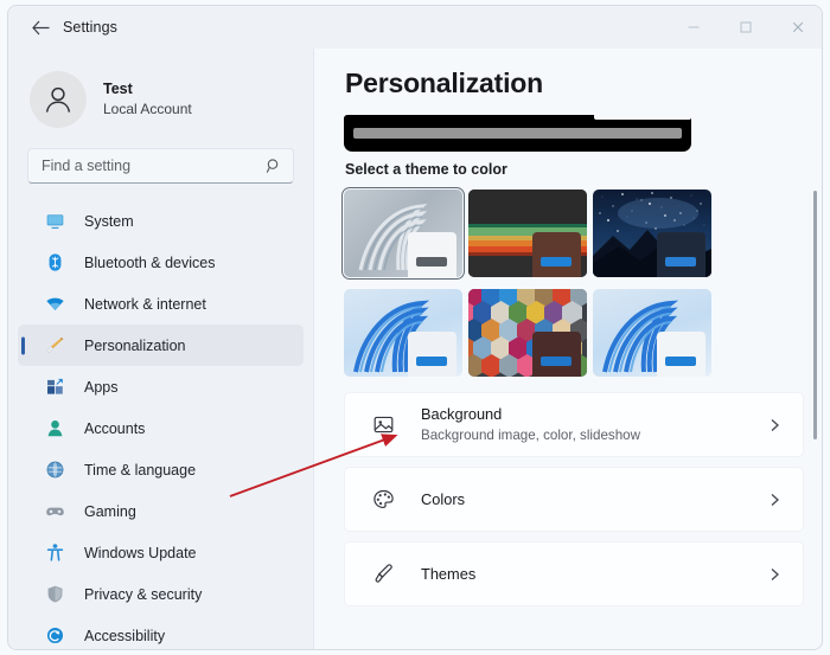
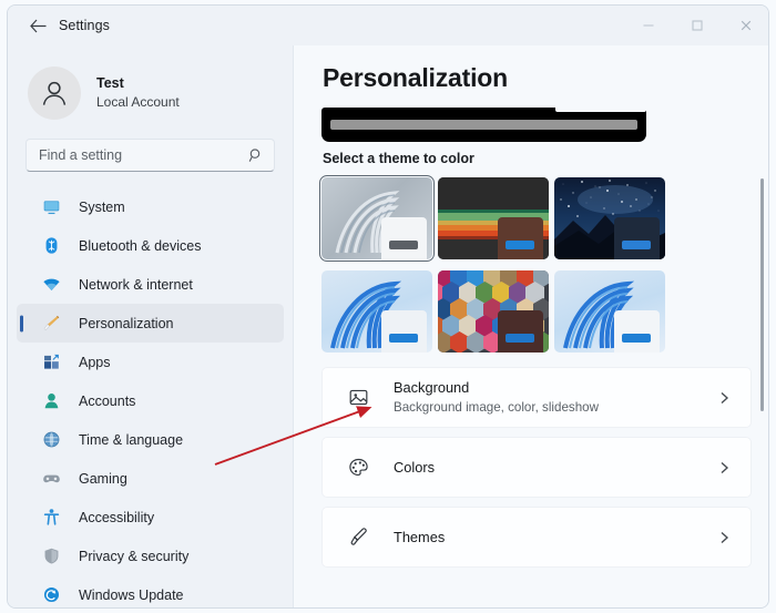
  Settings
  Test
  Local Account
  Find a setting
  System
  Bluetooth & devices
  Network & internet
  Personalization
  Apps
  Accounts
  Time & language
  Gaming
- Windows Update
+ Accessibility
  Privacy & security
- Accessibility
+ Windows Update
  Personalization
  Select a theme to color
  Background
  Background image, color, slideshow
  Colors
  Themes
